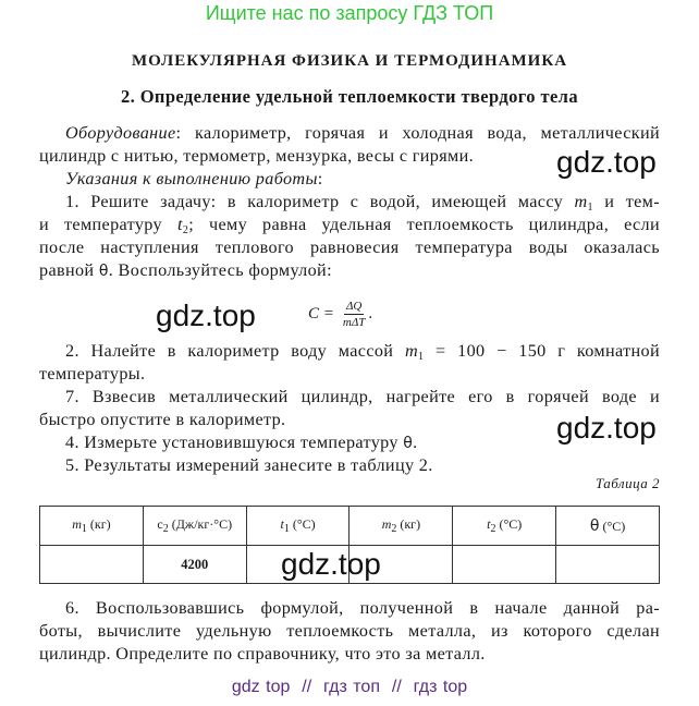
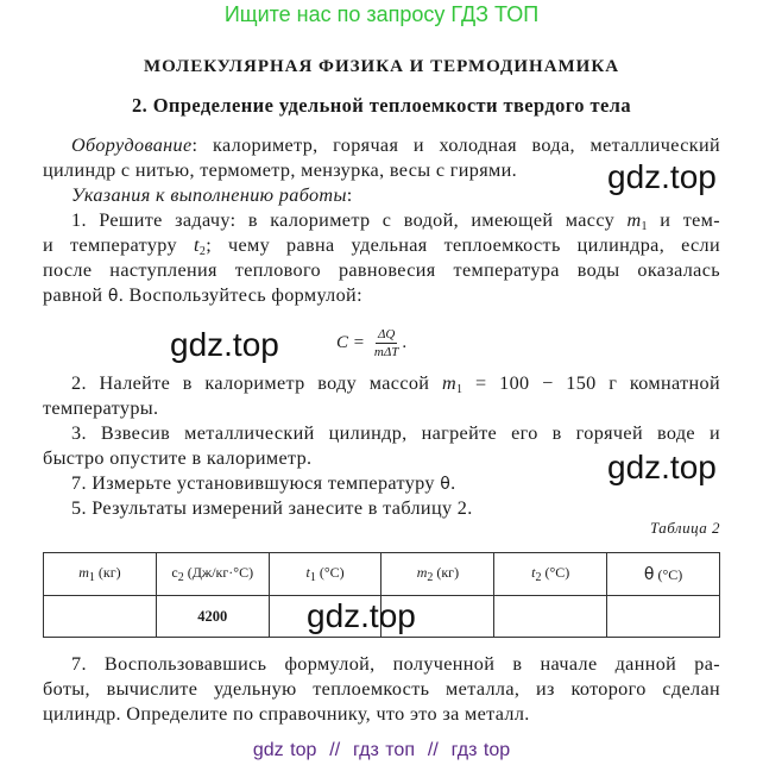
  Ищите нас по запросу ГДЗ ТОП
  МОЛЕКУЛЯРНАЯ ФИЗИКА И ТЕРМОДИНАМИКА
  2. Определение удельной теплоемкости твердого тела
  Оборудование: калориметр, горячая и холодная вода, металлический
  цилиндр с нитью, термометр, мензурка, весы с гирями.
  Указания к выполнению работы:
  1. Решите задачу: в калориметр с водой, имеющей массу m1 и тем-
  и температуру t2; чему равна удельная теплоемкость цилиндра, если
  после наступления теплового равновесия температура воды оказалась
  равной θ. Воспользуйтесь формулой:
  C =
  ΔQ
  mΔT
  .
  2. Налейте в калориметр воду массой m1 = 100 − 150 г комнатной
  температуры.
- 7. Взвесив металлический цилиндр, нагрейте его в горячей воде и
+ 3. Взвесив металлический цилиндр, нагрейте его в горячей воде и
  быстро опустите в калориметр.
- 4. Измерьте установившуюся температуру θ.
+ 7. Измерьте установившуюся температуру θ.
  5. Результаты измерений занесите в таблицу 2.
  Таблица 2
  m1 (кг)	c2 (Дж/кг·°С)	t1 (°С)	m2 (кг)	t2 (°С)	θ (°С)
  	4200
- 6. Воспользовавшись формулой, полученной в начале данной ра-
+ 7. Воспользовавшись формулой, полученной в начале данной ра-
  боты, вычислите удельную теплоемкость металла, из которого сделан
  цилиндр. Определите по справочнику, что это за металл.
  gdz.top
  gdz.top
  gdz.top
  gdz.top
  gdz top // гдз топ // гдз top
